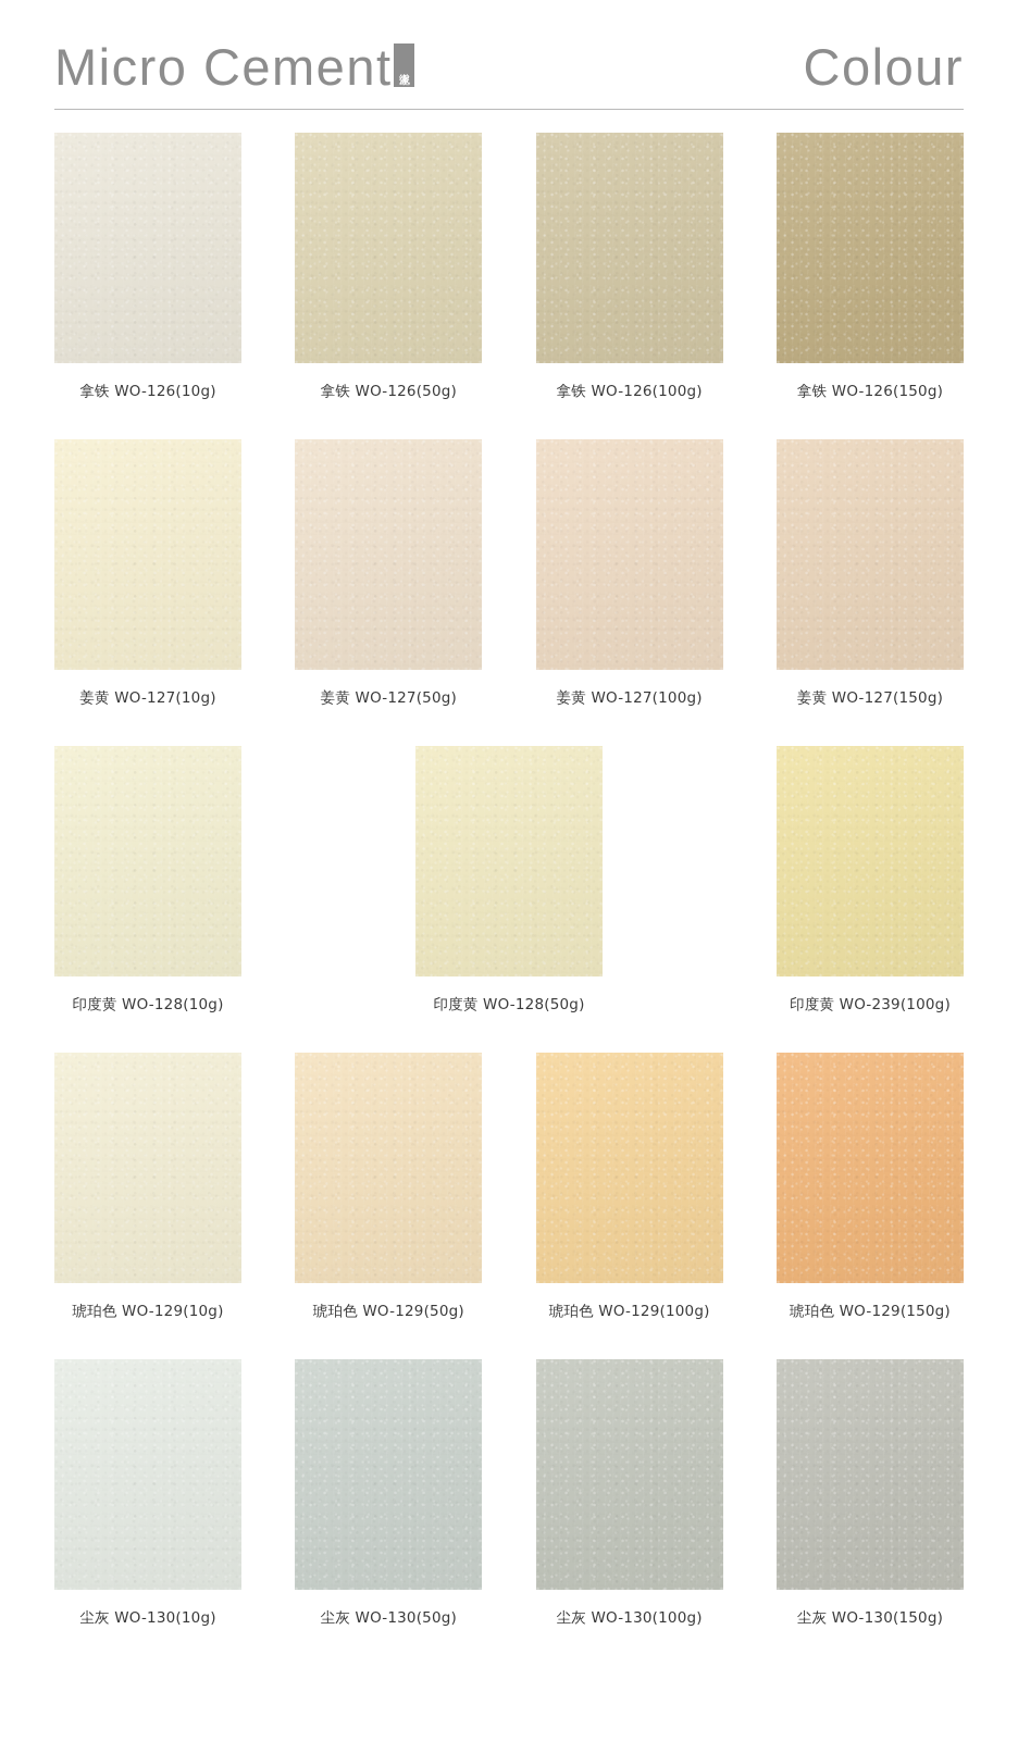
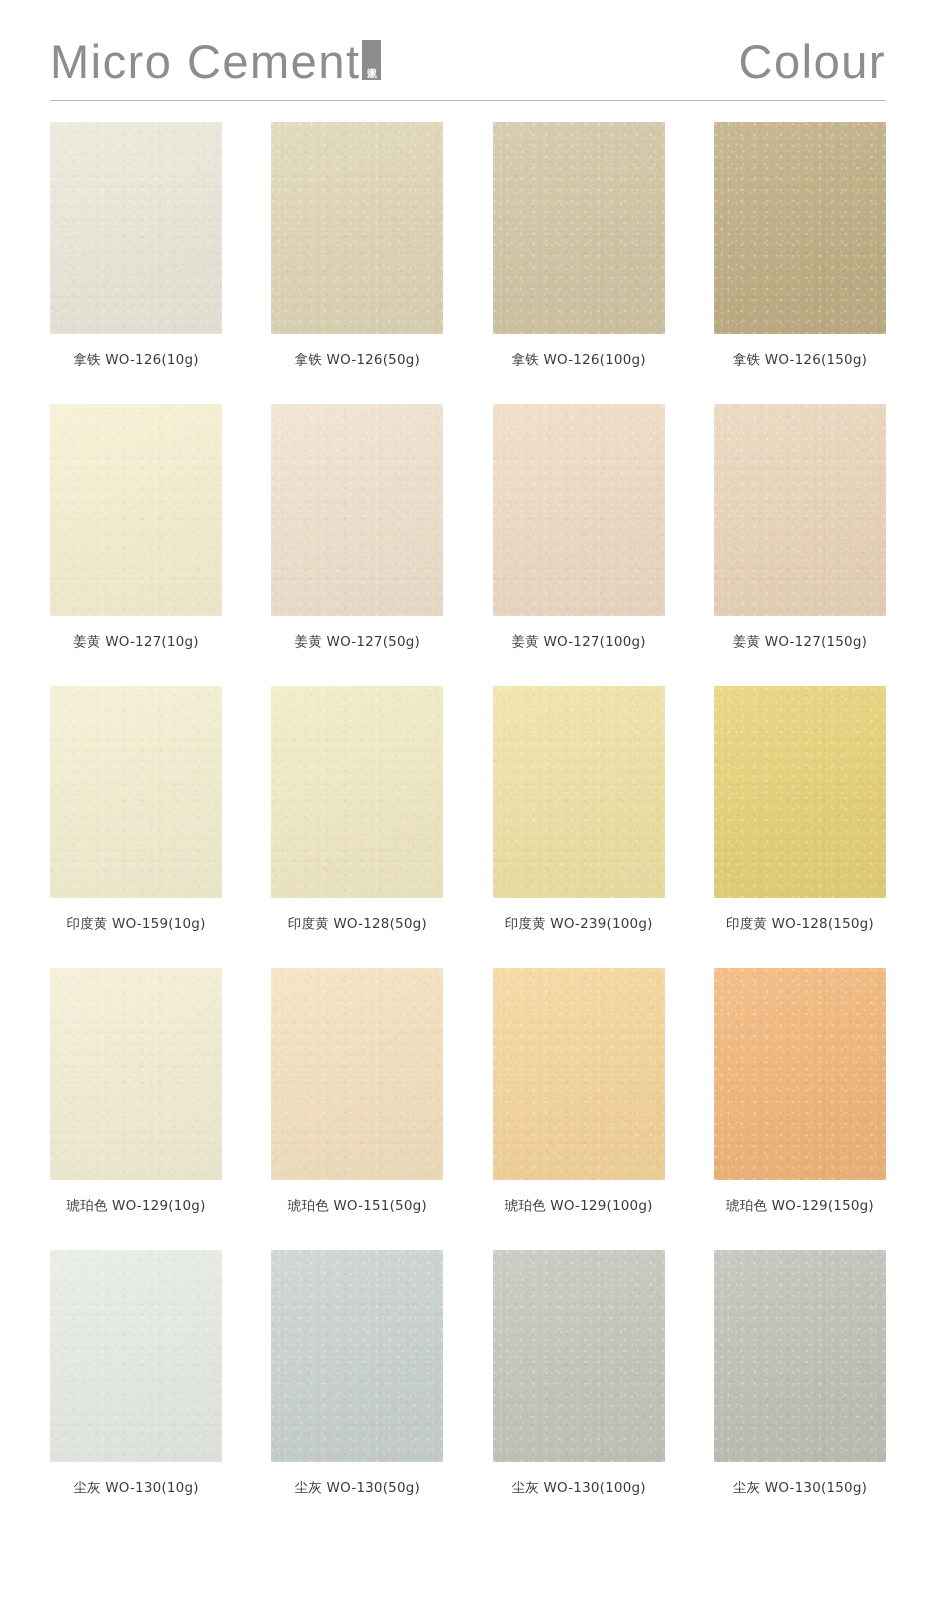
  Micro Cement
  Colour
  拿铁 WO-126(10g)
  拿铁 WO-126(50g)
  拿铁 WO-126(100g)
  拿铁 WO-126(150g)
  姜黄 WO-127(10g)
  姜黄 WO-127(50g)
  姜黄 WO-127(100g)
  姜黄 WO-127(150g)
- 印度黄 WO-128(10g)
+ 印度黄 WO-159(10g)
  印度黄 WO-128(50g)
  印度黄 WO-239(100g)
+ 印度黄 WO-128(150g)
  琥珀色 WO-129(10g)
- 琥珀色 WO-129(50g)
+ 琥珀色 WO-151(50g)
  琥珀色 WO-129(100g)
  琥珀色 WO-129(150g)
  尘灰 WO-130(10g)
  尘灰 WO-130(50g)
  尘灰 WO-130(100g)
  尘灰 WO-130(150g)
